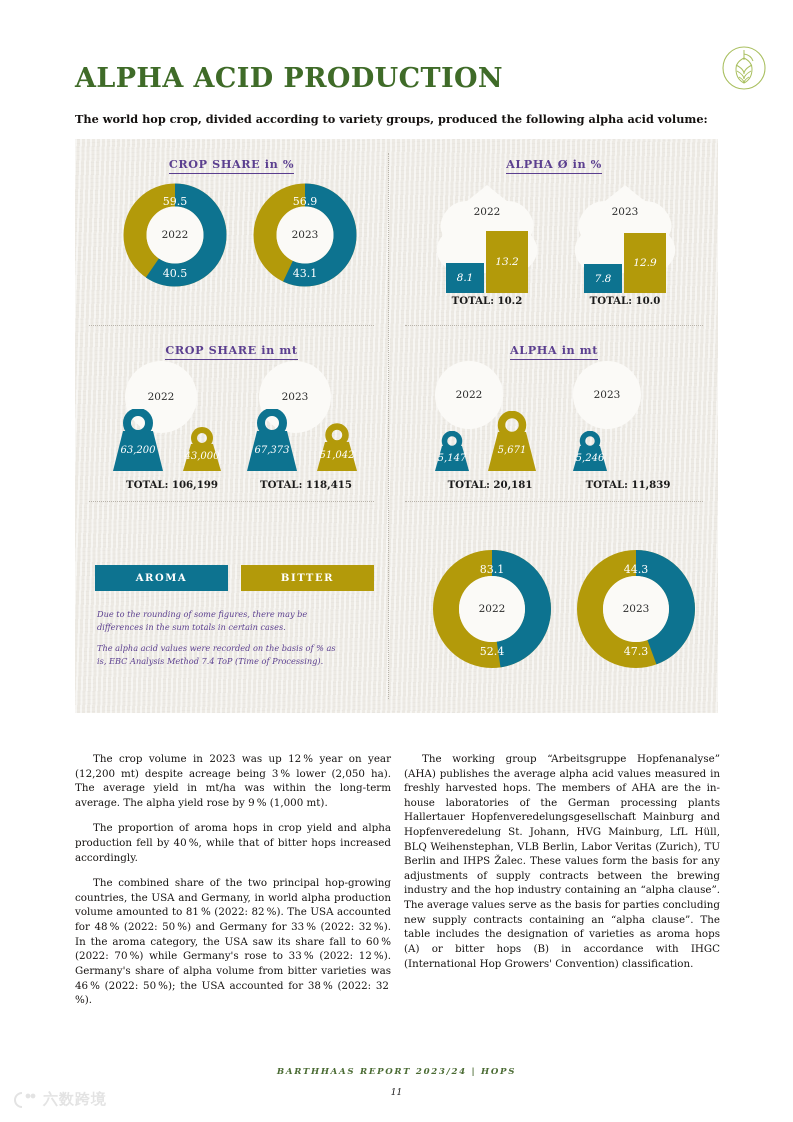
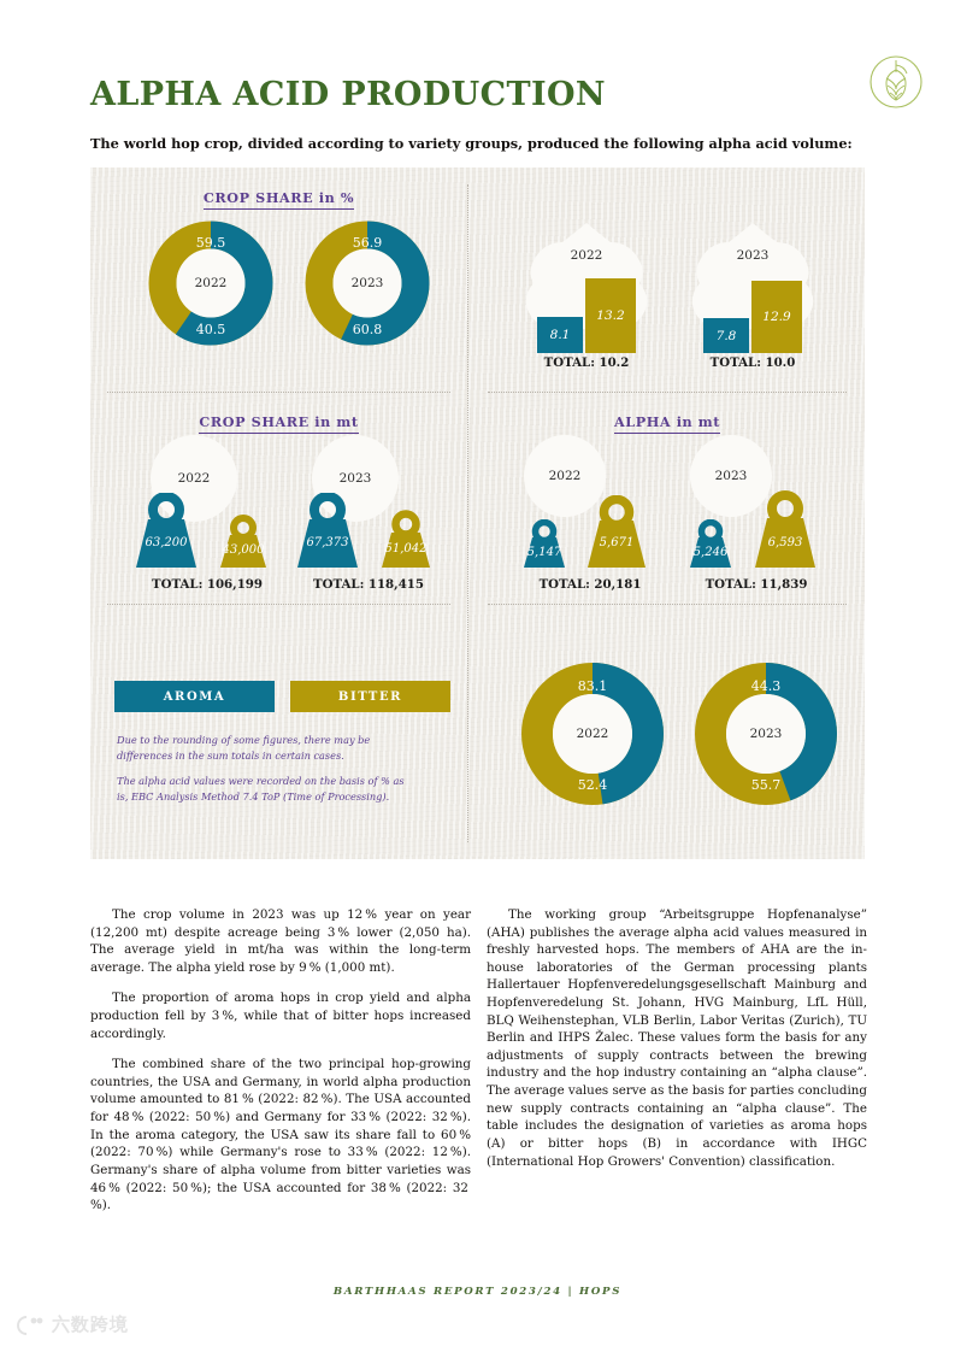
  ALPHA ACID PRODUCTION
  The world hop crop, divided according to variety groups, produced the following alpha acid volume:
  CROP SHARE in %
  2022
  59.5
  40.5
  2023
  56.9
- 43.1
+ 60.8
- ALPHA Ø in %
  2022
  8.1
  13.2
  TOTAL: 10.2
  2023
  7.8
  12.9
  TOTAL: 10.0
  CROP SHARE in mt
  2022
  63,200
  43,000
  TOTAL: 106,199
  2023
  67,373
  51,042
  TOTAL: 118,415
  ALPHA in mt
  2022
  5,147
  5,671
  TOTAL: 20,181
  2023
  5,246
+ 6,593
  TOTAL: 11,839
  AROMA
  BITTER
  Due to the rounding of some figures, there may be differences in the sum totals in certain cases.
  The alpha acid values were recorded on the basis of % as is, EBC Analysis Method 7.4 ToP (Time of Processing).
  2022
  83.1
  52.4
  2023
  44.3
- 47.3
+ 55.7
  The crop volume in 2023 was up 12 % year on year (12,200 mt) despite acreage being 3 % lower (2,050 ha). The average yield in mt/ha was within the long-term average. The alpha yield rose by 9 % (1,000 mt).
- The proportion of aroma hops in crop yield and alpha production fell by 40 %, while that of bitter hops increased accordingly.
+ The proportion of aroma hops in crop yield and alpha production fell by 3 %, while that of bitter hops increased accordingly.
  The combined share of the two principal hop-growing countries, the USA and Germany, in world alpha production volume amounted to 81 % (2022: 82 %). The USA accounted for 48 % (2022: 50 %) and Germany for 33 % (2022: 32 %). In the aroma category, the USA saw its share fall to 60 % (2022: 70 %) while Germany's rose to 33 % (2022: 12 %). Germany's share of alpha volume from bitter varieties was 46 % (2022: 50 %); the USA accounted for 38 % (2022: 32 %).
  The working group “Arbeitsgruppe Hopfenanalyse” (AHA) publishes the average alpha acid values measured in freshly harvested hops. The members of AHA are the in-house laboratories of the German processing plants Hallertauer Hopfenveredelungsgesellschaft Mainburg and Hopfenveredelung St. Johann, HVG Mainburg, LfL Hüll, BLQ Weihenstephan, VLB Berlin, Labor Veritas (Zurich), TU Berlin and IHPS Žalec. These values form the basis for any adjustments of supply contracts between the brewing industry and the hop industry containing an “alpha clause”. The average values serve as the basis for parties concluding new supply contracts containing an “alpha clause”. The table includes the designation of varieties as aroma hops (A) or bitter hops (B) in accordance with IHGC (International Hop Growers' Convention) classification.
  BARTHHAAS REPORT 2023/24 | HOPS
- 11
  六数跨境
